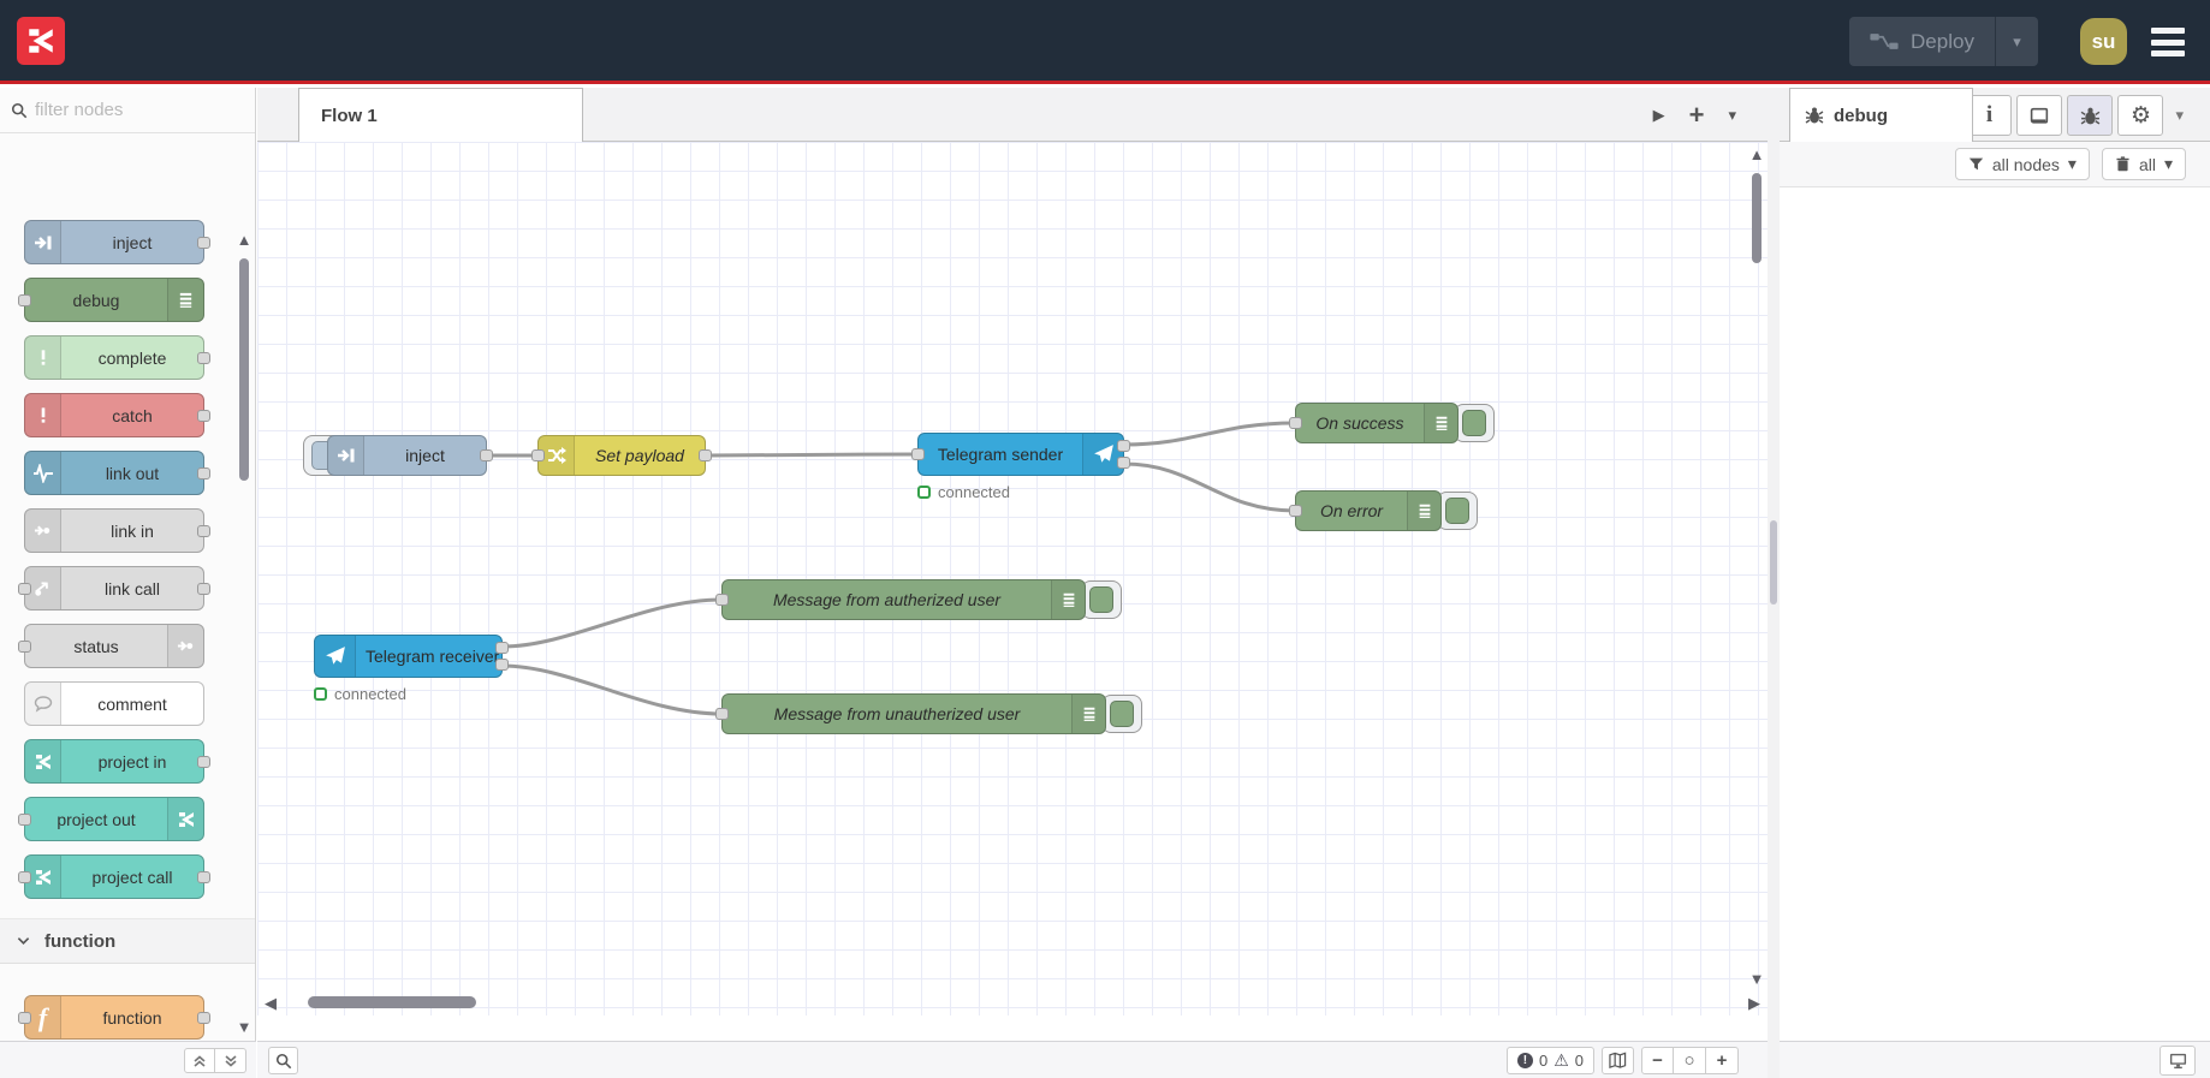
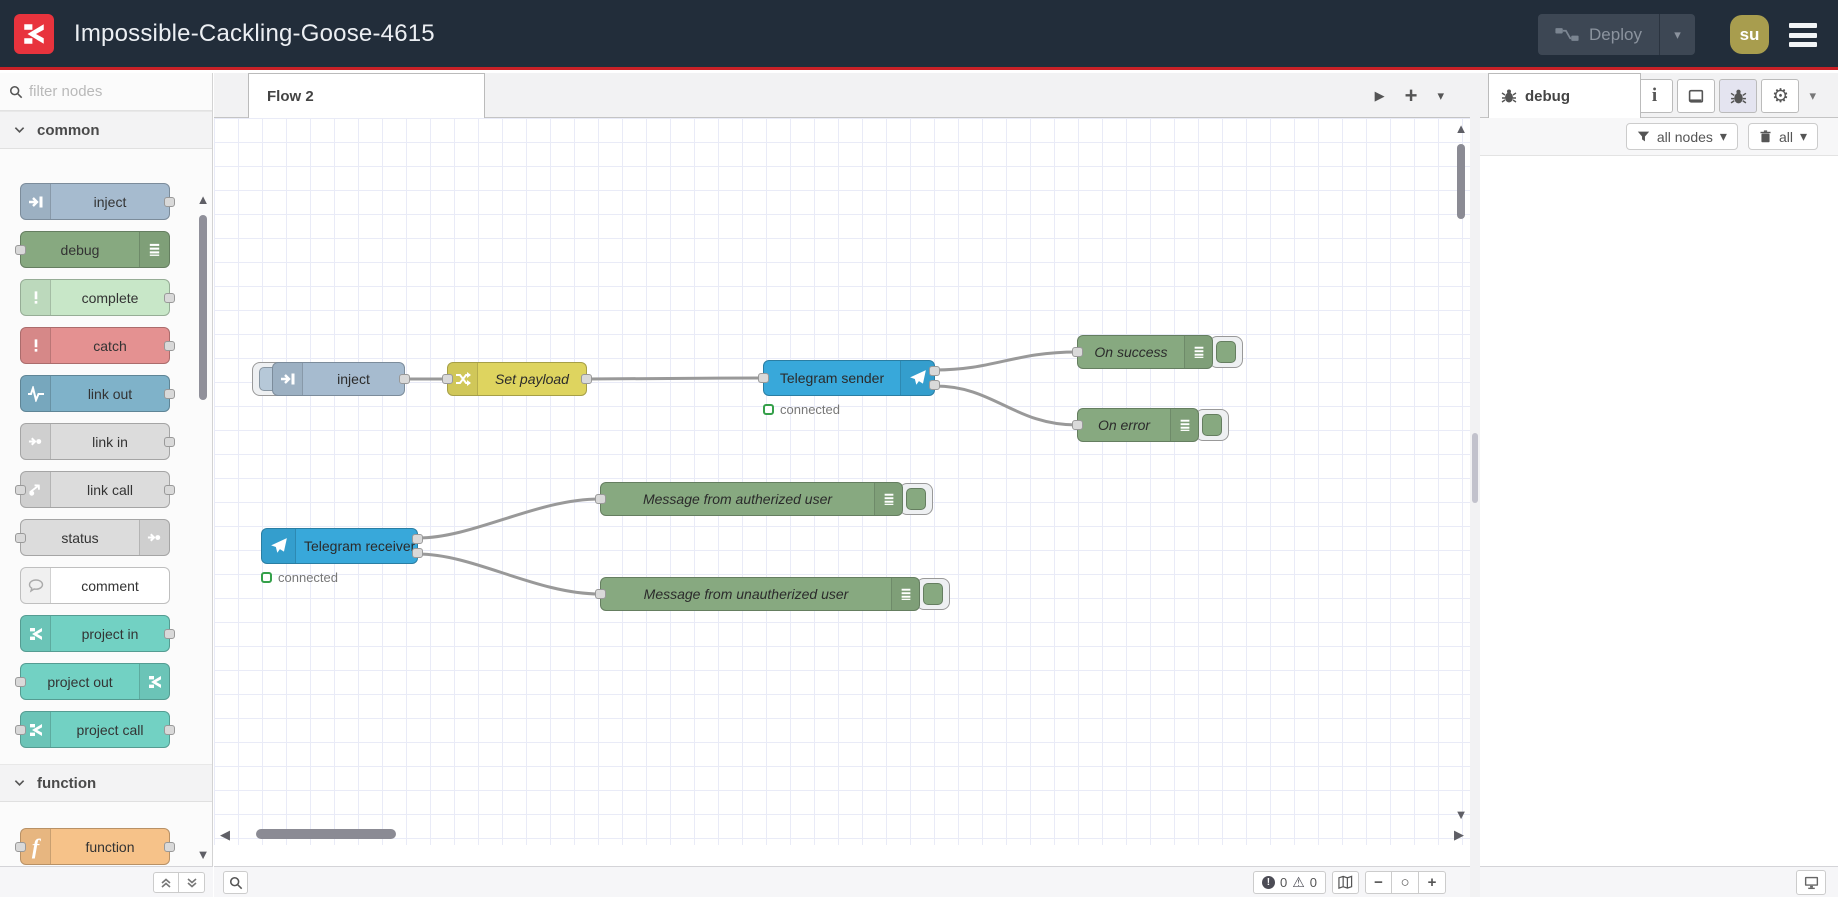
+ Impossible-Cackling-Goose-4615
  Deploy
  ▾
  su
  filter nodes
+ common
  inject
  debug
  complete
  catch
  link out
  link in
  link call
  status
  comment
  project in
  project out
  project call
  function
  f
  function
  ▲
  ▼
- Flow 1
+ Flow 2
  ▶
  +
  ▾
  inject
  Set payload
  Telegram sender
  connected
  On success
  On error
  Telegram receiver
  connected
  Message from autherized user
  Message from unautherized user
  ▲
  ▼
  ◀
  ▶
  !
  0
  ⚠
  0
  −
  ○
  +
  debug
  i
  ⚙
  ▾
  all nodes
  ▾
  all
  ▾
